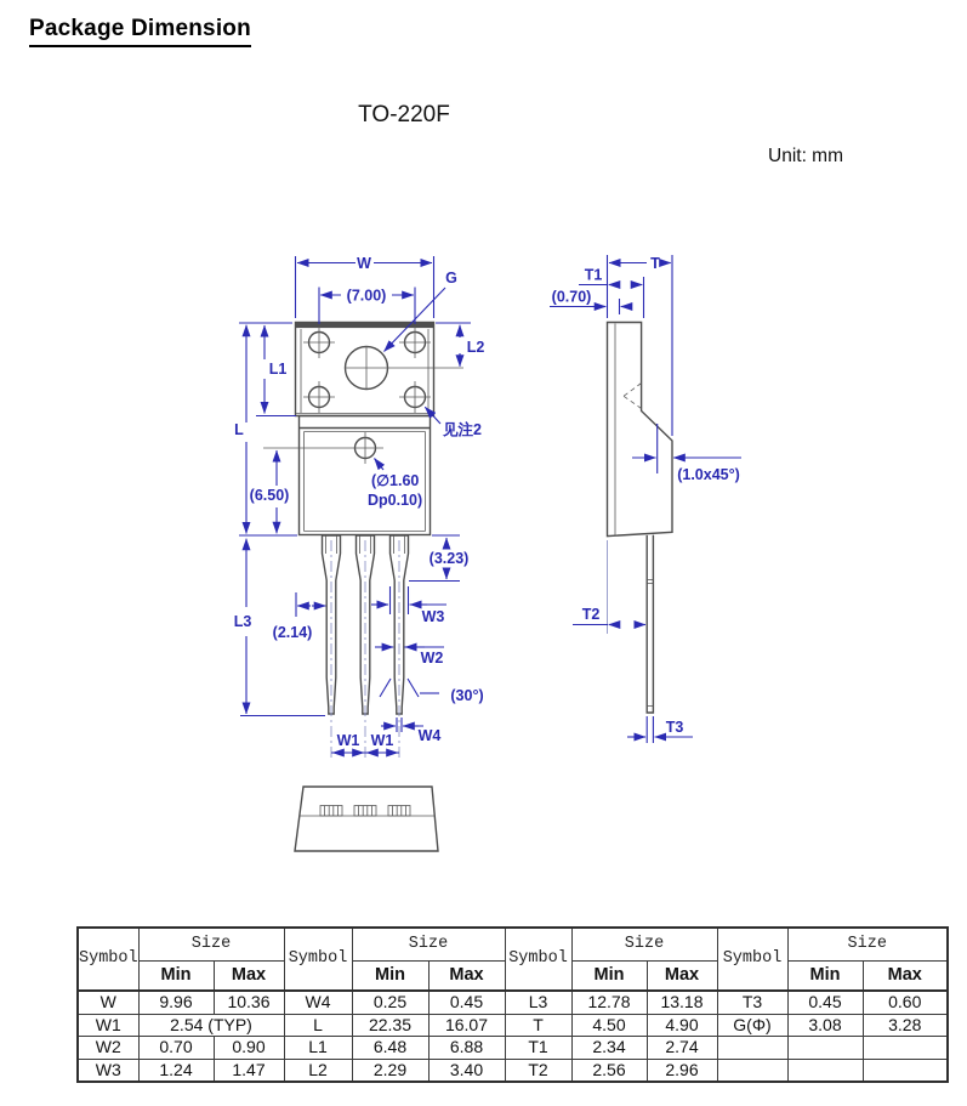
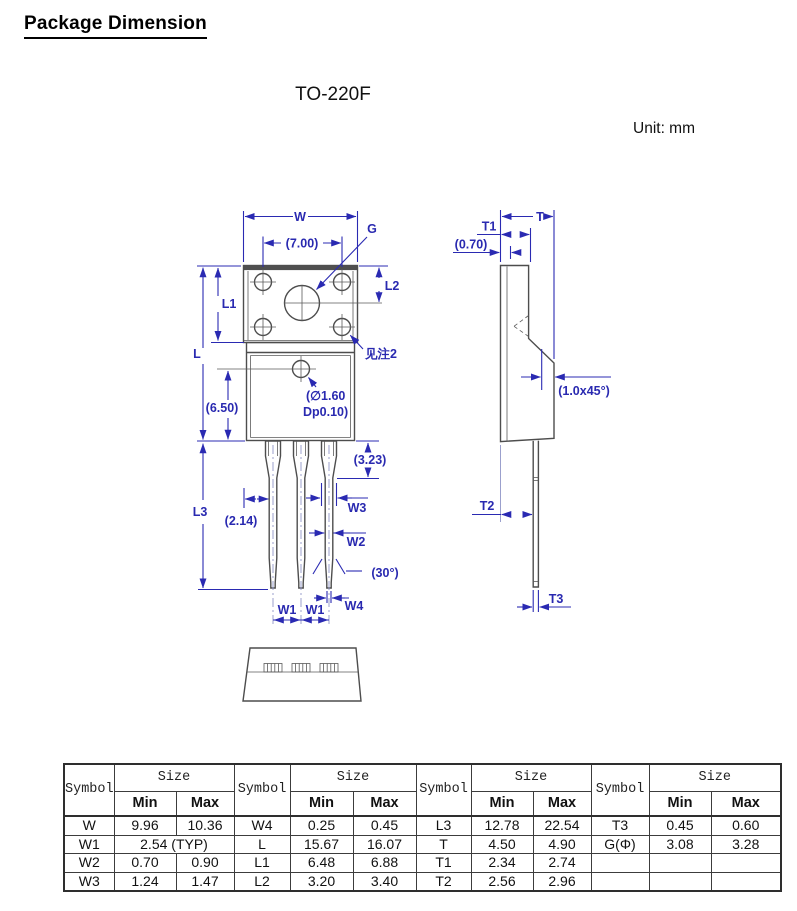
  Package Dimension
  TO-220F
  Unit: mm
  W
  (7.00)
  G
  L2
  L1
  L
  (6.50)
  见注2
  (∅1.60
  Dp0.10)
  (3.23)
  L3
  (2.14)
  W3
  W2
  (30°)
  W4
  W1
  W1
  T
  T1
  (0.70)
  (1.0x45°)
  T2
  T3
  Symbol	Size	Symbol	Size	Symbol	Size	Symbol	Size
  Min	Max	Min	Max	Min	Max	Min	Max
- W	9.96	10.36	W4	0.25	0.45	L3	12.78	13.18	T3	0.45	0.60
+ W	9.96	10.36	W4	0.25	0.45	L3	12.78	22.54	T3	0.45	0.60
- W1	2.54 (TYP)	L	22.35	16.07	T	4.50	4.90	G(Φ)	3.08	3.28
+ W1	2.54 (TYP)	L	15.67	16.07	T	4.50	4.90	G(Φ)	3.08	3.28
  W2	0.70	0.90	L1	6.48	6.88	T1	2.34	2.74
- W3	1.24	1.47	L2	2.29	3.40	T2	2.56	2.96
+ W3	1.24	1.47	L2	3.20	3.40	T2	2.56	2.96
